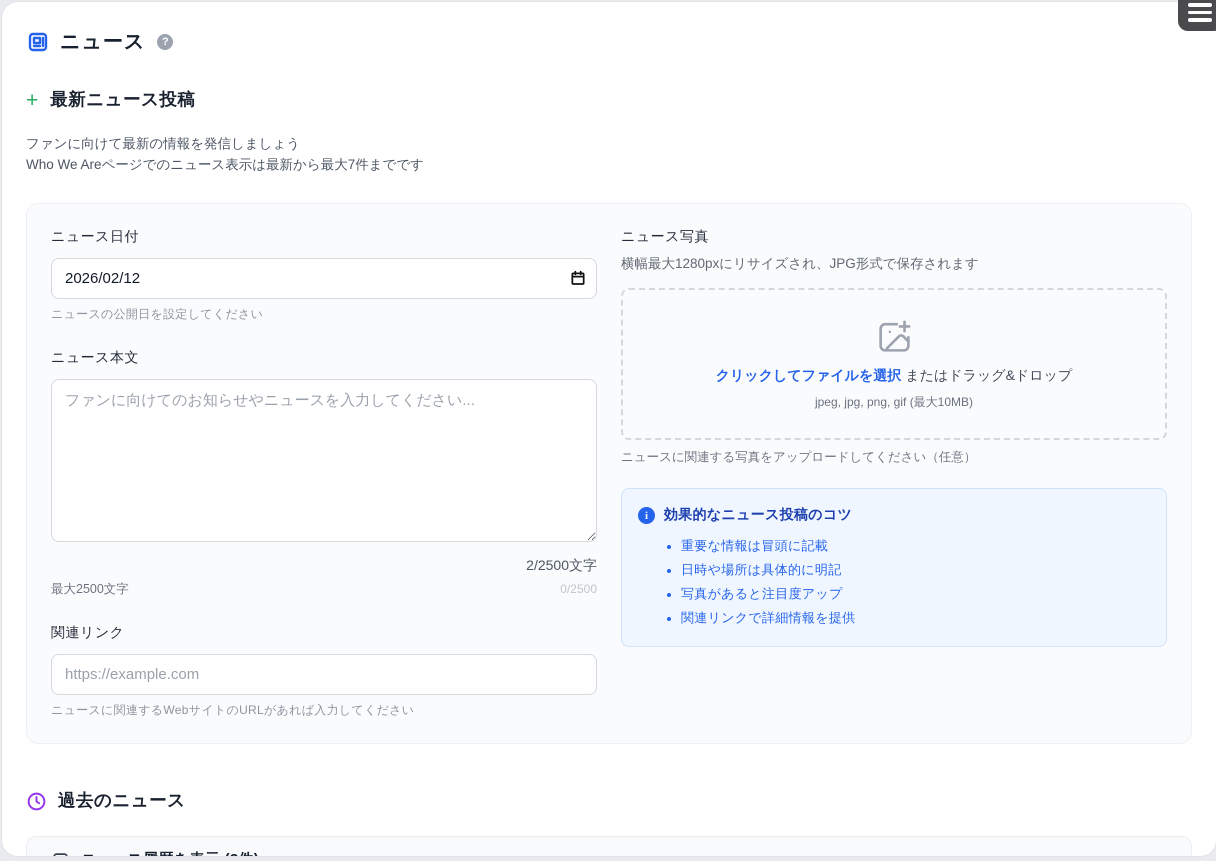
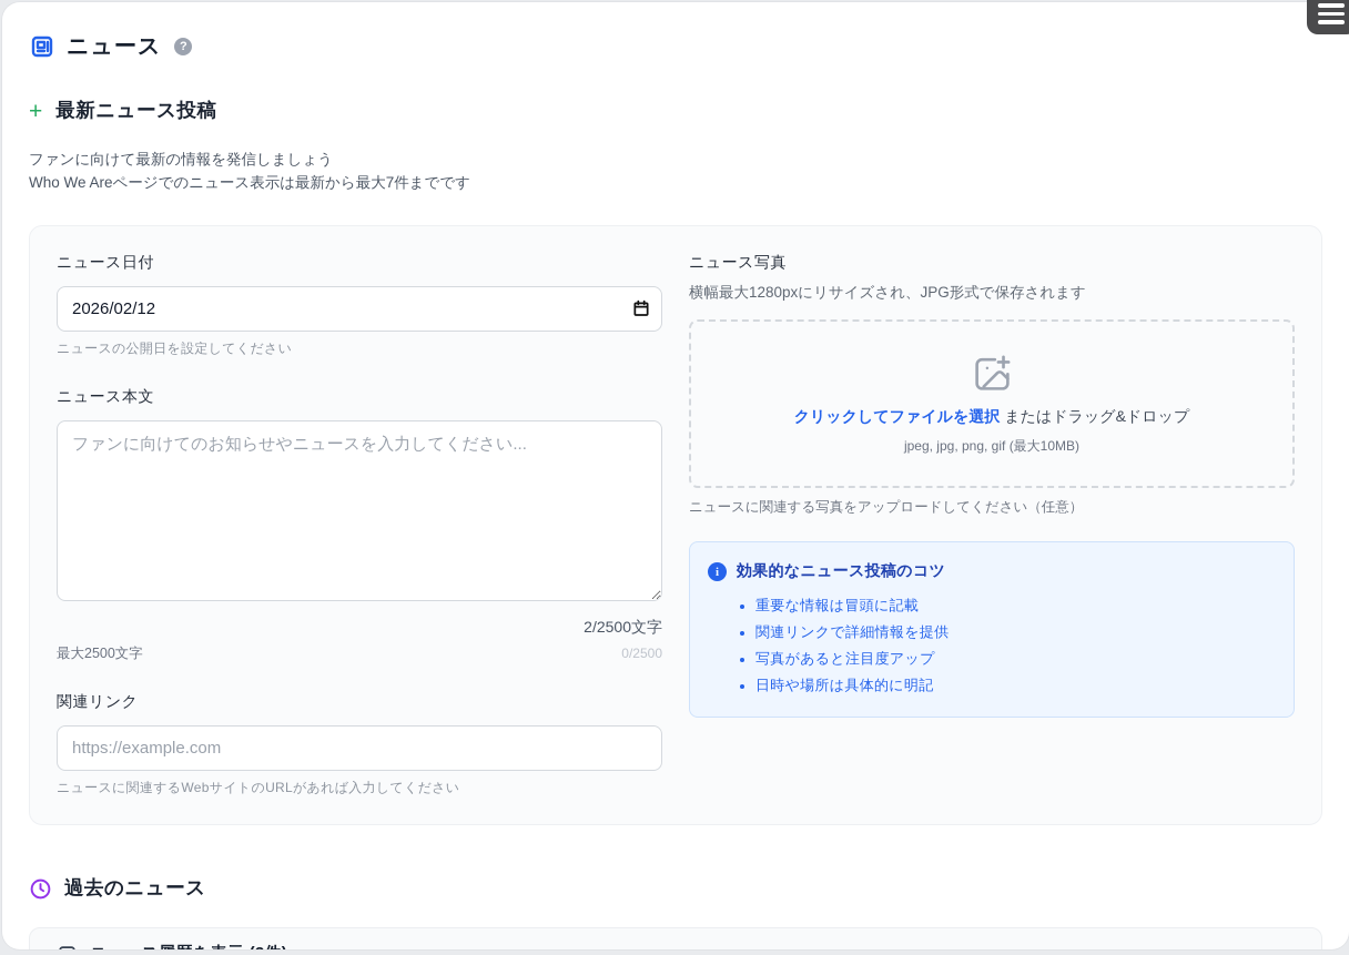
  ニュース
  ?
  +
  最新ニュース投稿
  ファンに向けて最新の情報を発信しましょう
  Who We Areページでのニュース表示は最新から最大7件までです
  ニュース日付
  2026/02/12
  ニュースの公開日を設定してください
  ニュース本文
  ファンに向けてのお知らせやニュースを入力してください...
  2/2500文字
  最大2500文字
  0/2500
  関連リンク
  https://example.com
  ニュースに関連するWebサイトのURLがあれば入力してください
  ニュース写真
  横幅最大1280pxにリサイズされ、JPG形式で保存されます
  クリックしてファイルを選択 またはドラッグ&ドロップ
  jpeg, jpg, png, gif (最大10MB)
  ニュースに関連する写真をアップロードしてください（任意）
  i
  効果的なニュース投稿のコツ
  重要な情報は冒頭に記載
- 日時や場所は具体的に明記
+ 関連リンクで詳細情報を提供
  写真があると注目度アップ
- 関連リンクで詳細情報を提供
+ 日時や場所は具体的に明記
  過去のニュース
